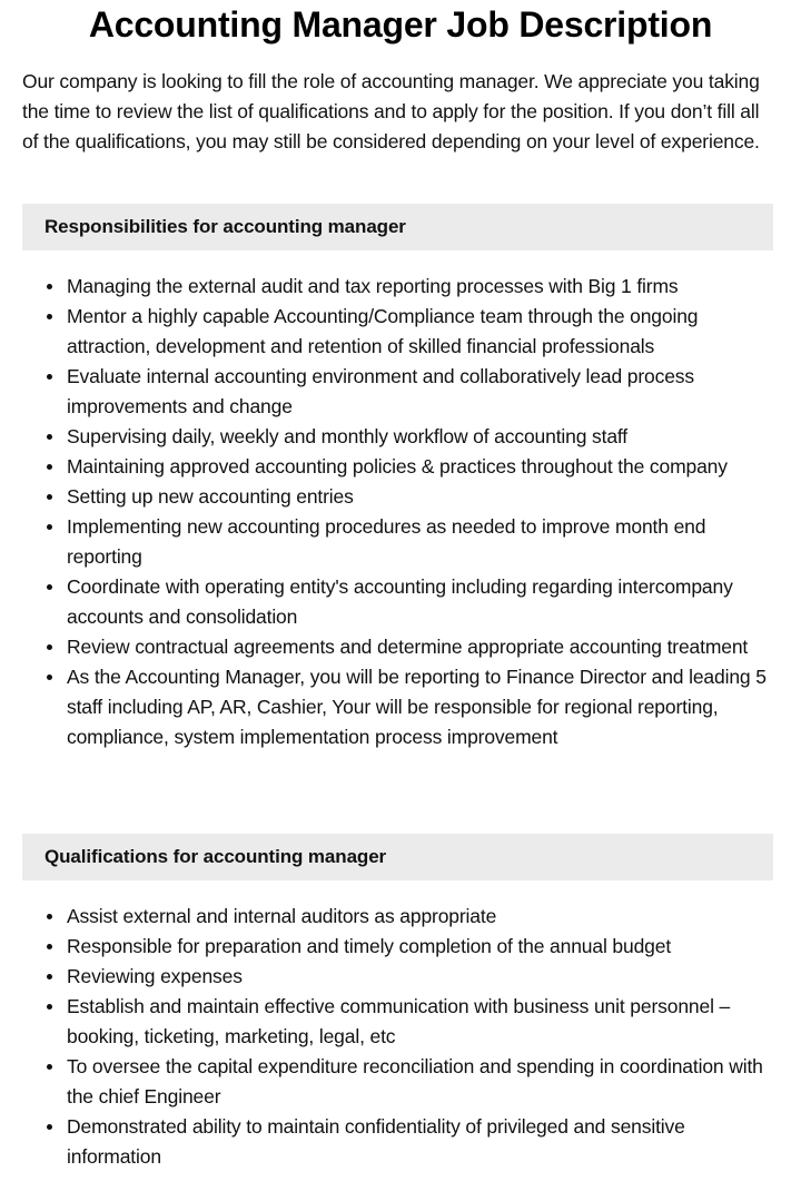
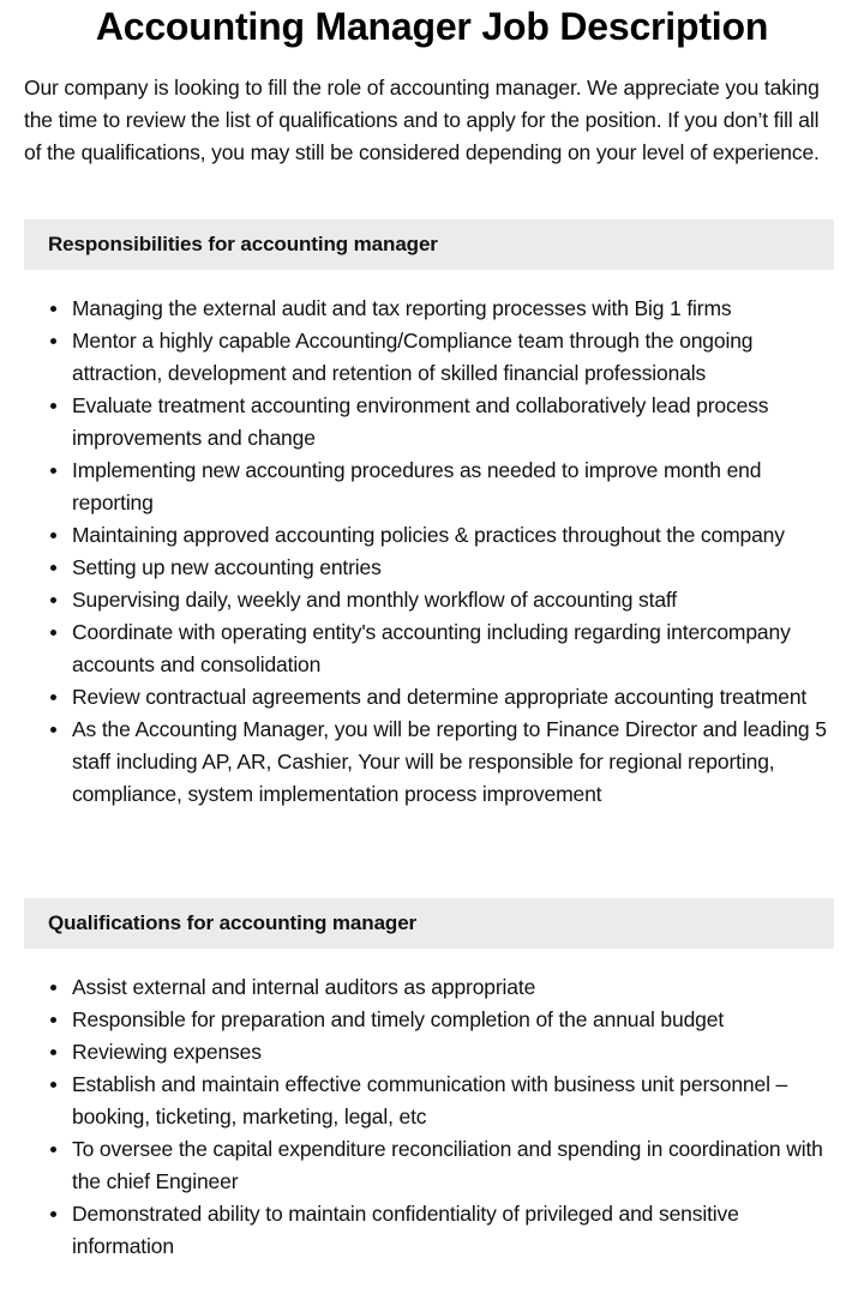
  Accounting Manager Job Description
  Our company is looking to fill the role of accounting manager. We appreciate you taking the time to review the list of qualifications and to apply for the position. If you don’t fill all of the qualifications, you may still be considered depending on your level of experience.
  Responsibilities for accounting manager
  Managing the external audit and tax reporting processes with Big 1 firms
  Mentor a highly capable Accounting/Compliance team through the ongoing attraction, development and retention of skilled financial professionals
- Evaluate internal accounting environment and collaboratively lead process improvements and change
+ Evaluate treatment accounting environment and collaboratively lead process improvements and change
- Supervising daily, weekly and monthly workflow of accounting staff
+ Implementing new accounting procedures as needed to improve month end reporting
  Maintaining approved accounting policies & practices throughout the company
  Setting up new accounting entries
- Implementing new accounting procedures as needed to improve month end reporting
+ Supervising daily, weekly and monthly workflow of accounting staff
  Coordinate with operating entity's accounting including regarding intercompany accounts and consolidation
  Review contractual agreements and determine appropriate accounting treatment
  As the Accounting Manager, you will be reporting to Finance Director and leading 5 staff including AP, AR, Cashier, Your will be responsible for regional reporting, compliance, system implementation process improvement
  Qualifications for accounting manager
  Assist external and internal auditors as appropriate
  Responsible for preparation and timely completion of the annual budget
  Reviewing expenses
  Establish and maintain effective communication with business unit personnel – booking, ticketing, marketing, legal, etc
  To oversee the capital expenditure reconciliation and spending in coordination with the chief Engineer
  Demonstrated ability to maintain confidentiality of privileged and sensitive information
